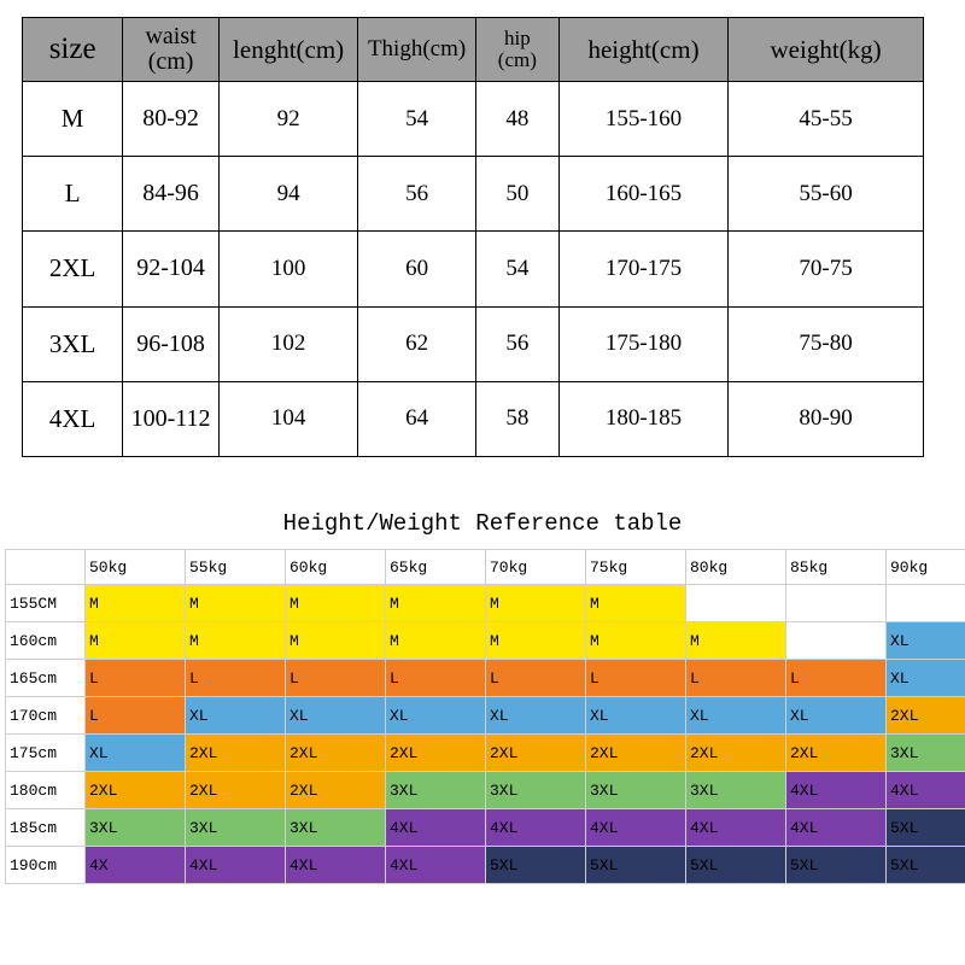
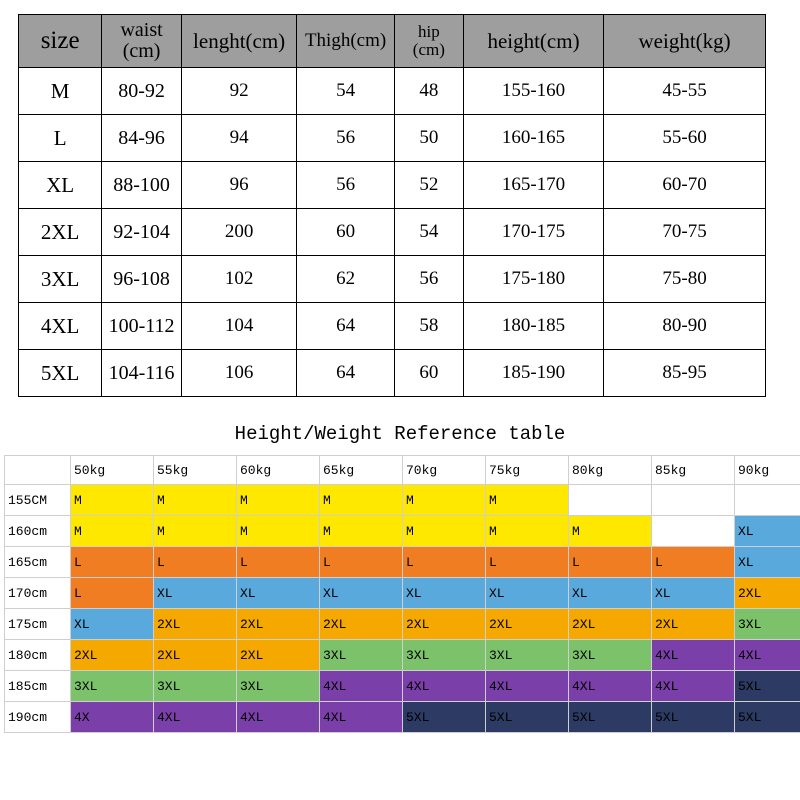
  size	waist (cm)	lenght(cm)	Thigh(cm)	hip (cm)	height(cm)	weight(kg)
  M	80-92	92	54	48	155-160	45-55
  L	84-96	94	56	50	160-165	55-60
+ XL	88-100	96	56	52	165-170	60-70
- 2XL	92-104	100	60	54	170-175	70-75
+ 2XL	92-104	200	60	54	170-175	70-75
  3XL	96-108	102	62	56	175-180	75-80
  4XL	100-112	104	64	58	180-185	80-90
+ 5XL	104-116	106	64	60	185-190	85-95
  Height/Weight Reference table
  	50kg	55kg	60kg	65kg	70kg	75kg	80kg	85kg	90kg
  155CM	M	M	M	M	M	M
  160cm	M	M	M	M	M	M	M		XL
  165cm	L	L	L	L	L	L	L	L	XL
  170cm	L	XL	XL	XL	XL	XL	XL	XL	2XL
  175cm	XL	2XL	2XL	2XL	2XL	2XL	2XL	2XL	3XL
  180cm	2XL	2XL	2XL	3XL	3XL	3XL	3XL	4XL	4XL
  185cm	3XL	3XL	3XL	4XL	4XL	4XL	4XL	4XL	5XL
  190cm	4X	4XL	4XL	4XL	5XL	5XL	5XL	5XL	5XL
